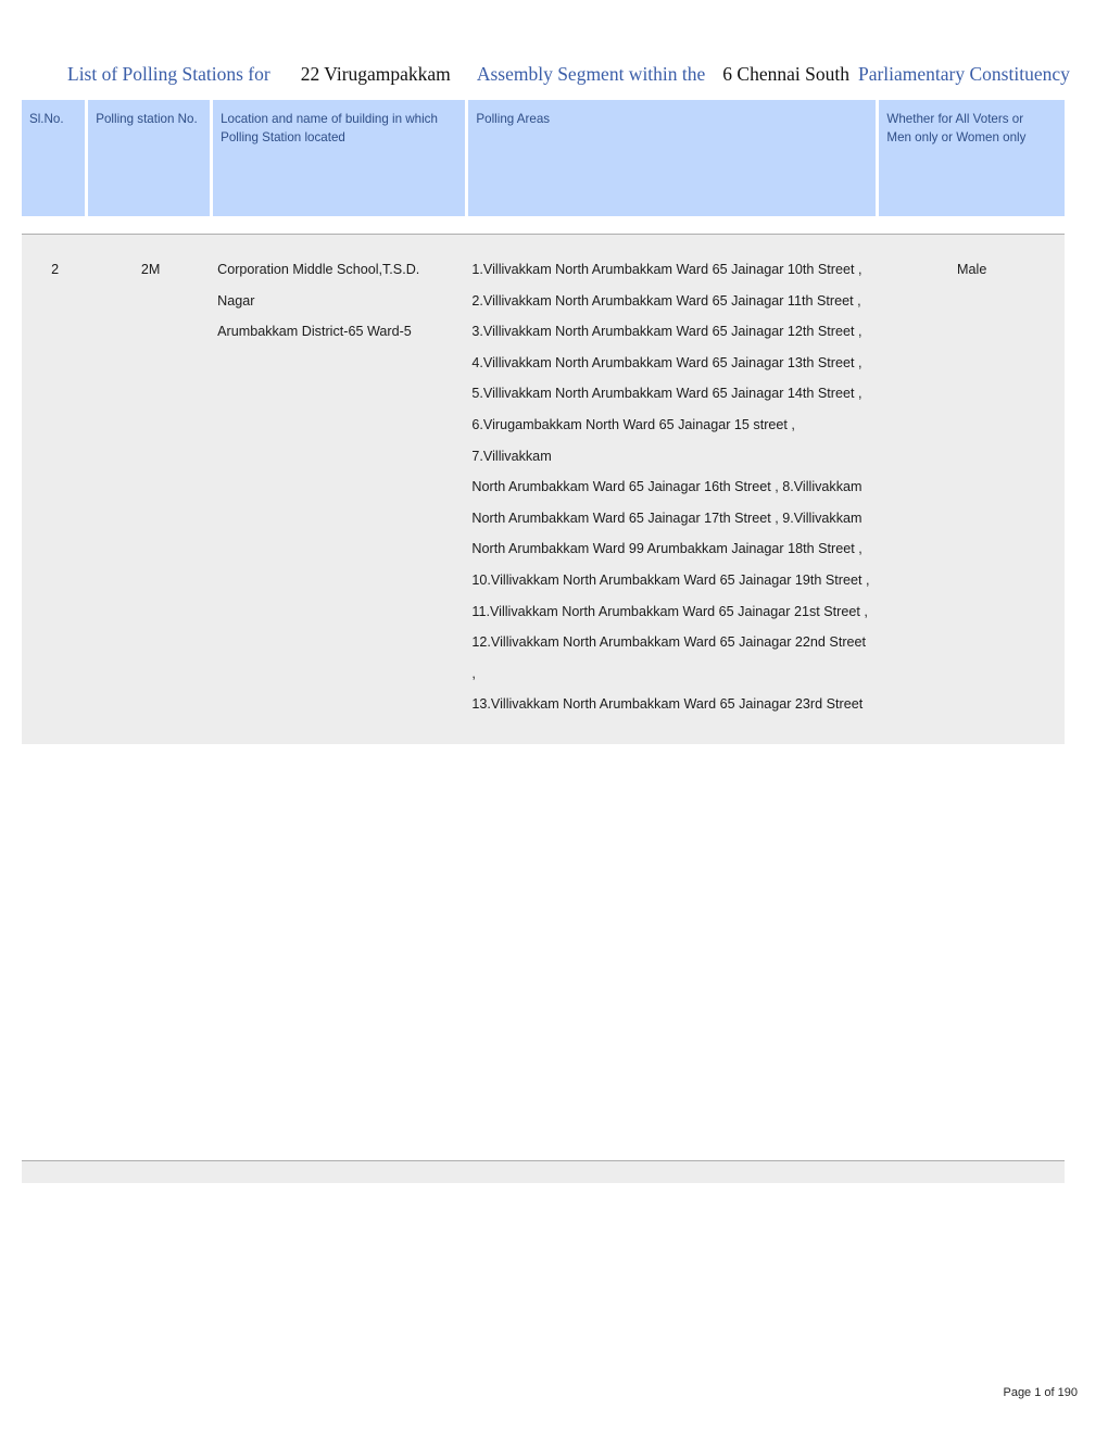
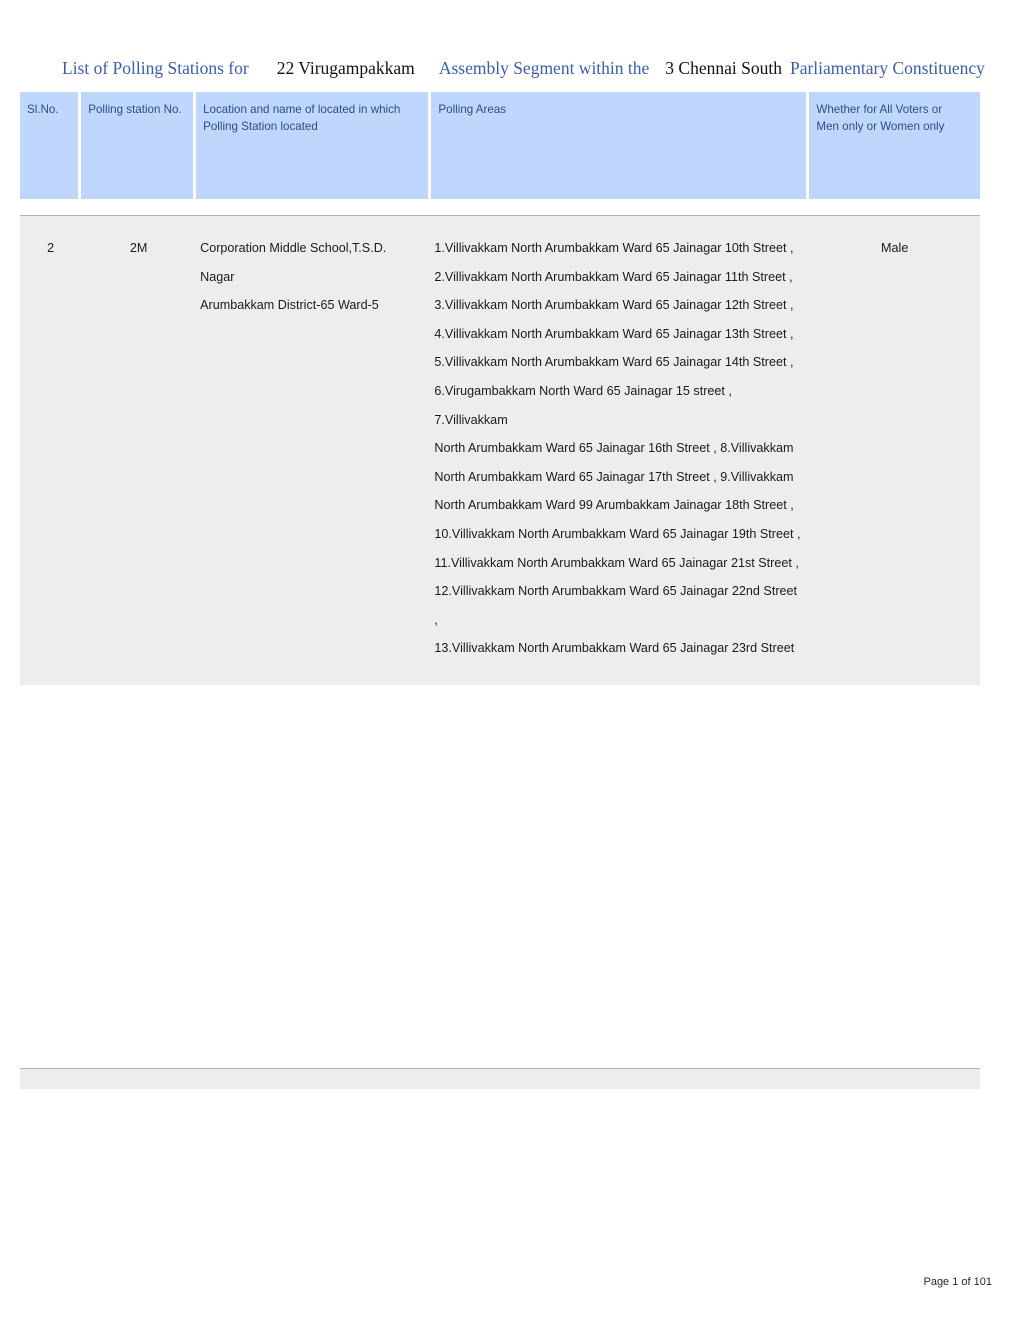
- List of Polling Stations for 22 Virugampakkam Assembly Segment within the 6 Chennai South Parliamentary Constituency
+ List of Polling Stations for 22 Virugampakkam Assembly Segment within the 3 Chennai South Parliamentary Constituency
- Sl.No.	Polling station No.	Location and name of building in which Polling Station located	Polling Areas	Whether for All Voters or Men only or Women only
+ Sl.No.	Polling station No.	Location and name of located in which Polling Station located	Polling Areas	Whether for All Voters or Men only or Women only
  2	2M	Corporation Middle School,T.S.D. Nagar Arumbakkam District-65 Ward-5	1.Villivakkam North Arumbakkam Ward 65 Jainagar 10th Street , 2.Villivakkam North Arumbakkam Ward 65 Jainagar 11th Street , 3.Villivakkam North Arumbakkam Ward 65 Jainagar 12th Street , 4.Villivakkam North Arumbakkam Ward 65 Jainagar 13th Street , 5.Villivakkam North Arumbakkam Ward 65 Jainagar 14th Street , 6.Virugambakkam North Ward 65 Jainagar 15 street , 7.Villivakkam North Arumbakkam Ward 65 Jainagar 16th Street , 8.Villivakkam North Arumbakkam Ward 65 Jainagar 17th Street , 9.Villivakkam North Arumbakkam Ward 99 Arumbakkam Jainagar 18th Street , 10.Villivakkam North Arumbakkam Ward 65 Jainagar 19th Street , 11.Villivakkam North Arumbakkam Ward 65 Jainagar 21st Street , 12.Villivakkam North Arumbakkam Ward 65 Jainagar 22nd Street , 13.Villivakkam North Arumbakkam Ward 65 Jainagar 23rd Street	Male
- Page 1 of 190
+ Page 1 of 101
